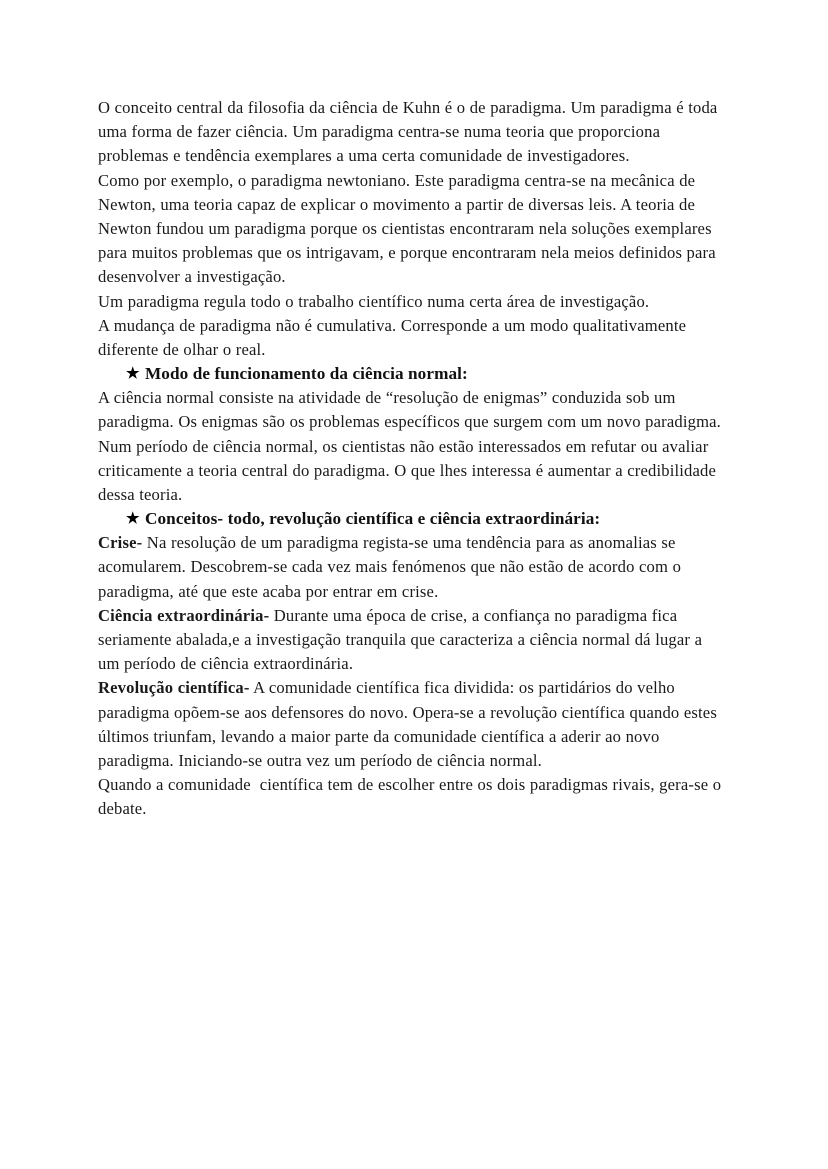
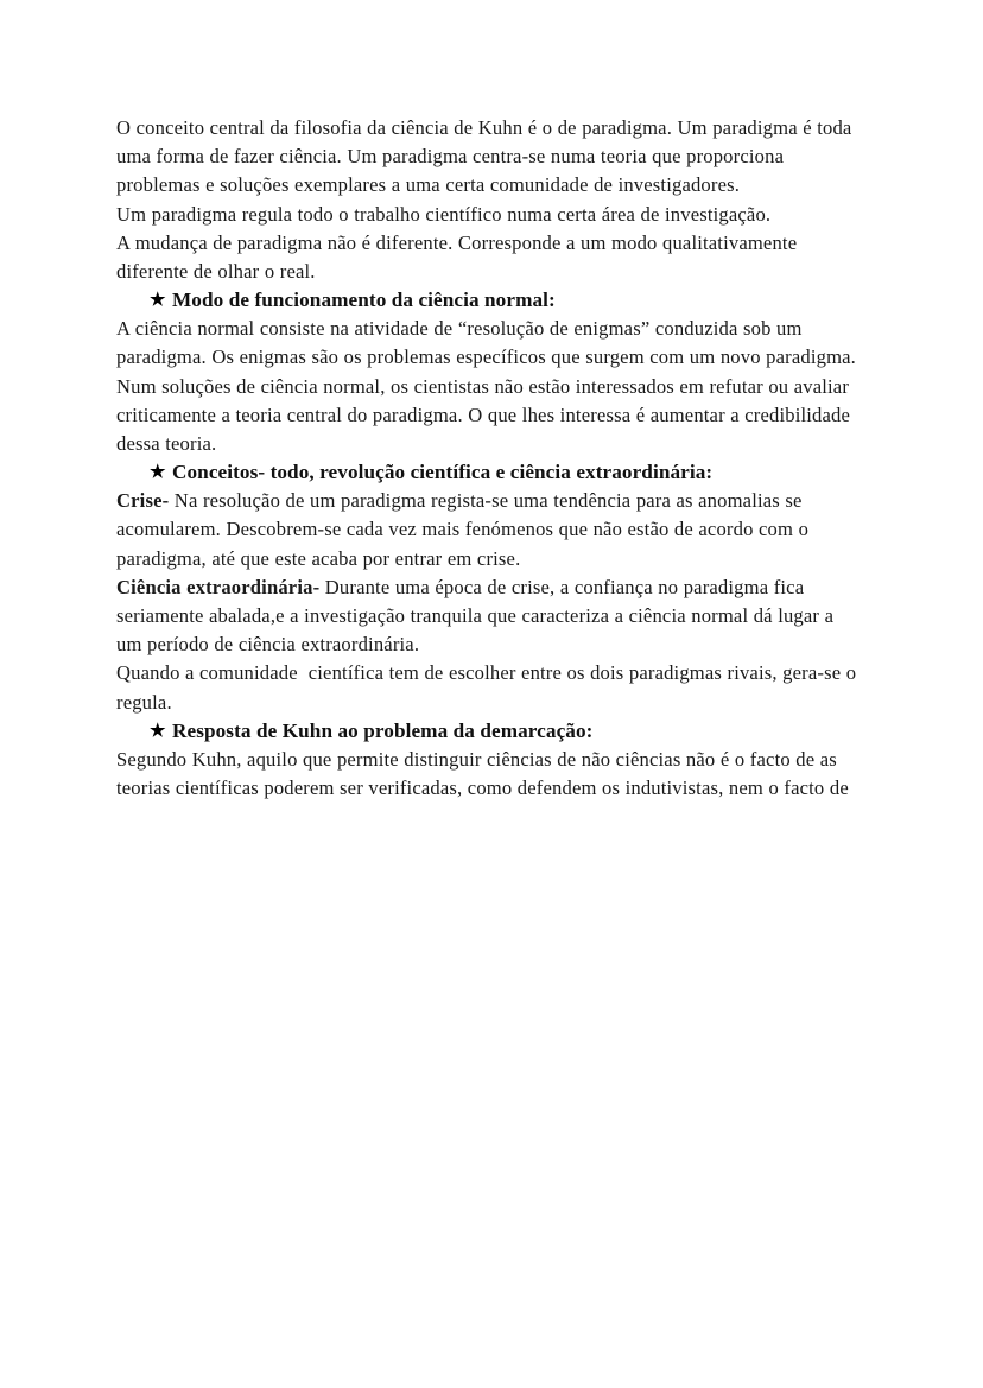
- O conceito central da filosofia da ciência de Kuhn é o de paradigma. Um paradigma é toda uma forma de fazer ciência. Um paradigma centra-se numa teoria que proporciona problemas e tendência exemplares a uma certa comunidade de investigadores.
+ O conceito central da filosofia da ciência de Kuhn é o de paradigma. Um paradigma é toda uma forma de fazer ciência. Um paradigma centra-se numa teoria que proporciona problemas e soluções exemplares a uma certa comunidade de investigadores.
- Como por exemplo, o paradigma newtoniano. Este paradigma centra-se na mecânica de Newton, uma teoria capaz de explicar o movimento a partir de diversas leis. A teoria de Newton fundou um paradigma porque os cientistas encontraram nela soluções exemplares para muitos problemas que os intrigavam, e porque encontraram nela meios definidos para desenvolver a investigação.
  Um paradigma regula todo o trabalho científico numa certa área de investigação.
- A mudança de paradigma não é cumulativa. Corresponde a um modo qualitativamente diferente de olhar o real.
+ A mudança de paradigma não é diferente. Corresponde a um modo qualitativamente diferente de olhar o real.
  ★ Modo de funcionamento da ciência normal:
- A ciência normal consiste na atividade de “resolução de enigmas” conduzida sob um paradigma. Os enigmas são os problemas específicos que surgem com um novo paradigma. Num período de ciência normal, os cientistas não estão interessados em refutar ou avaliar criticamente a teoria central do paradigma. O que lhes interessa é aumentar a credibilidade dessa teoria.
+ A ciência normal consiste na atividade de “resolução de enigmas” conduzida sob um paradigma. Os enigmas são os problemas específicos que surgem com um novo paradigma. Num soluções de ciência normal, os cientistas não estão interessados em refutar ou avaliar criticamente a teoria central do paradigma. O que lhes interessa é aumentar a credibilidade dessa teoria.
  ★ Conceitos- todo, revolução científica e ciência extraordinária:
  Crise- Na resolução de um paradigma regista-se uma tendência para as anomalias se acomularem. Descobrem-se cada vez mais fenómenos que não estão de acordo com o paradigma, até que este acaba por entrar em crise.
  Ciência extraordinária- Durante uma época de crise, a confiança no paradigma fica seriamente abalada,e a investigação tranquila que caracteriza a ciência normal dá lugar a um período de ciência extraordinária.
- Revolução científica- A comunidade científica fica dividida: os partidários do velho paradigma opõem-se aos defensores do novo. Opera-se a revolução científica quando estes últimos triunfam, levando a maior parte da comunidade científica a aderir ao novo paradigma. Iniciando-se outra vez um período de ciência normal.
- Quando a comunidade científica tem de escolher entre os dois paradigmas rivais, gera-se o debate.
+ Quando a comunidade científica tem de escolher entre os dois paradigmas rivais, gera-se o regula.
+ ★ Resposta de Kuhn ao problema da demarcação:
+ Segundo Kuhn, aquilo que permite distinguir ciências de não ciências não é o facto de as teorias científicas poderem ser verificadas, como defendem os indutivistas, nem o facto de
